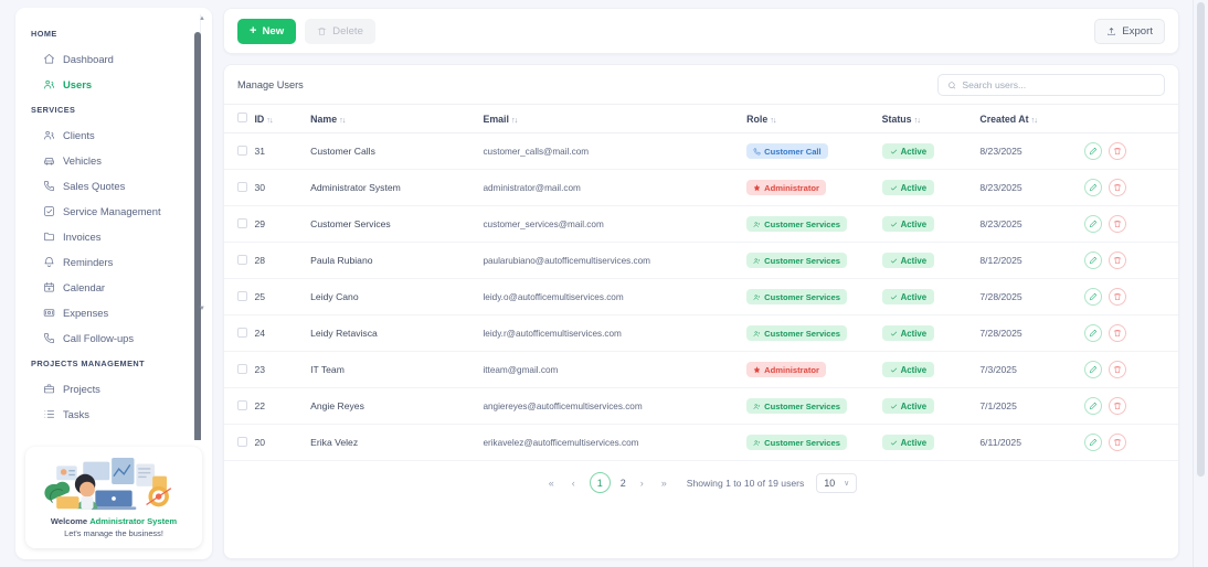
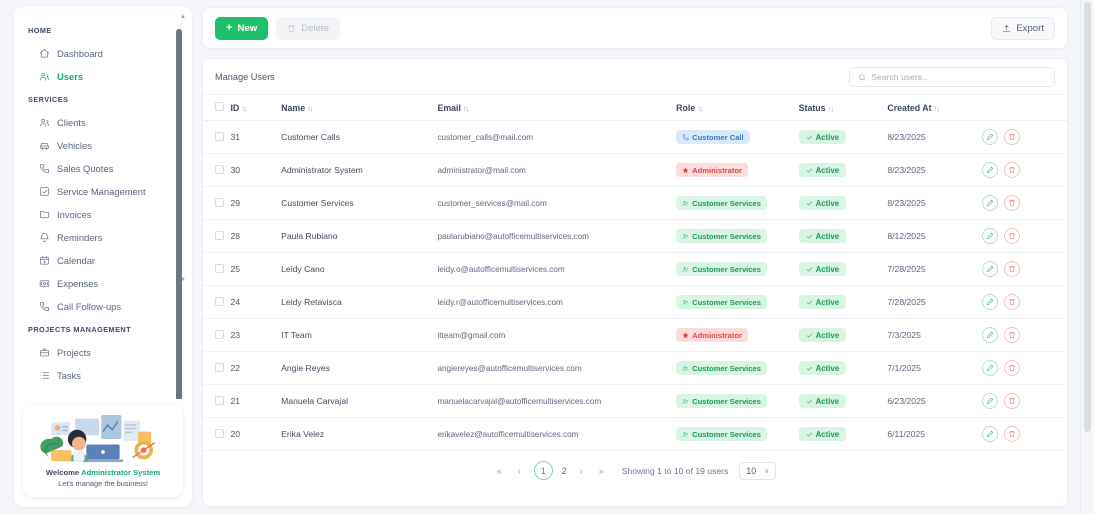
  HOME
  Dashboard
  Users
  SERVICES
  Clients
  Vehicles
  Sales Quotes
  Service Management
  Invoices
  Reminders
  Calendar
  Expenses
  Call Follow-ups
  PROJECTS MANAGEMENT
  Projects
  Tasks
  Welcome Administrator System
  Let's manage the business!
  +
  New
  Delete
  Export
  Manage Users
  Search users...
  	ID ↑↓	Name ↑↓	Email ↑↓	Role ↑↓	Status ↑↓	Created At ↑↓
  	31	Customer Calls	customer_calls@mail.com	Customer Call	Active	8/23/2025
  	30	Administrator System	administrator@mail.com	Administrator	Active	8/23/2025
  	29	Customer Services	customer_services@mail.com	Customer Services	Active	8/23/2025
  	28	Paula Rubiano	paularubiano@autofficemultiservices.com	Customer Services	Active	8/12/2025
  	25	Leidy Cano	leidy.o@autofficemultiservices.com	Customer Services	Active	7/28/2025
  	24	Leidy Retavisca	leidy.r@autofficemultiservices.com	Customer Services	Active	7/28/2025
  	23	IT Team	itteam@gmail.com	Administrator	Active	7/3/2025
  	22	Angie Reyes	angiereyes@autofficemultiservices.com	Customer Services	Active	7/1/2025
+ 	21	Manuela Carvajal	manuelacarvajal@autofficemultiservices.com	Customer Services	Active	6/23/2025
  	20	Erika Velez	erikavelez@autofficemultiservices.com	Customer Services	Active	6/11/2025
  «
  ‹
  1
  2
  ›
  »
  Showing 1 to 10 of 19 users
  10
